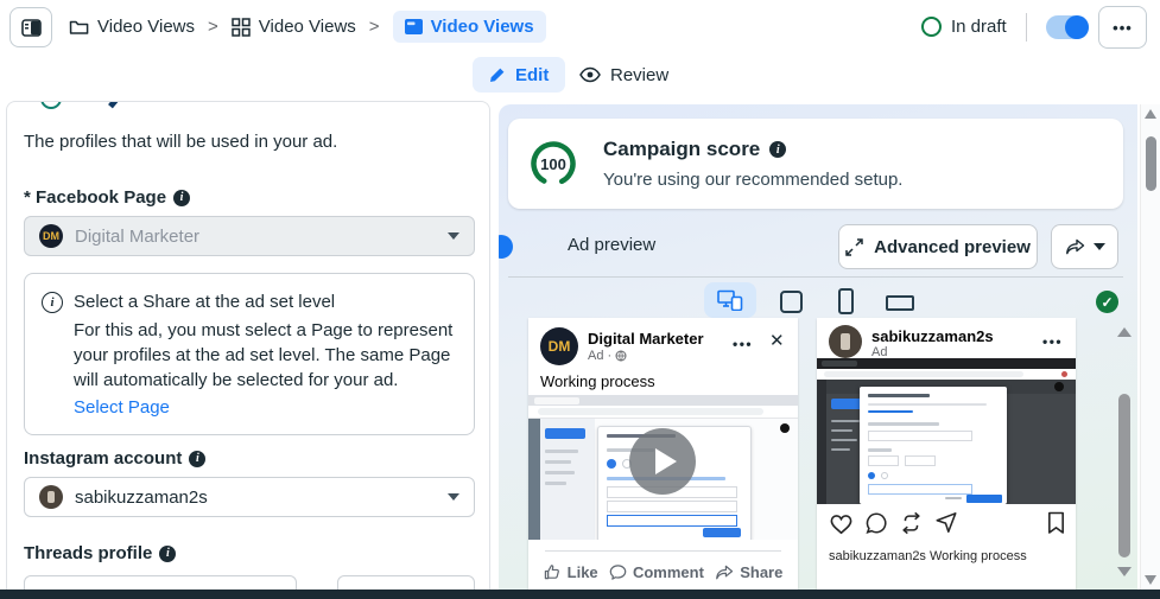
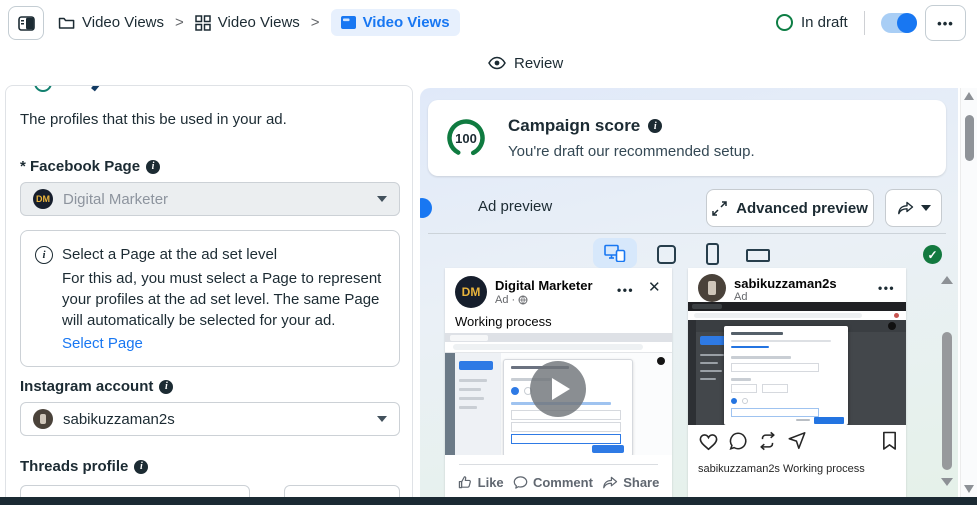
  Video Views
  >
  Video Views
  >
  Video Views
  In draft
  •••
- Edit
  Review
- The profiles that will be used in your ad.
+ The profiles that this be used in your ad.
  * Facebook Page
  i
  DM
  Digital Marketer
  i
- Select a Share at the ad set level
+ Select a Page at the ad set level
  For this ad, you must select a Page to represent your profiles at the ad set level. The same Page will automatically be selected for your ad.
  Select Page
  Instagram account
  i
  sabikuzzaman2s
  Threads profile
  i
  100
  Campaign score
  i
- You're using our recommended setup.
+ You're draft our recommended setup.
  Ad preview
  Advanced preview
  ✓
  DM
  Digital Marketer
  Ad ·
  •••
  ✕
  Working process
  Like
  Comment
  Share
  sabikuzzaman2s
  Ad
  •••
  sabikuzzaman2s Working process
